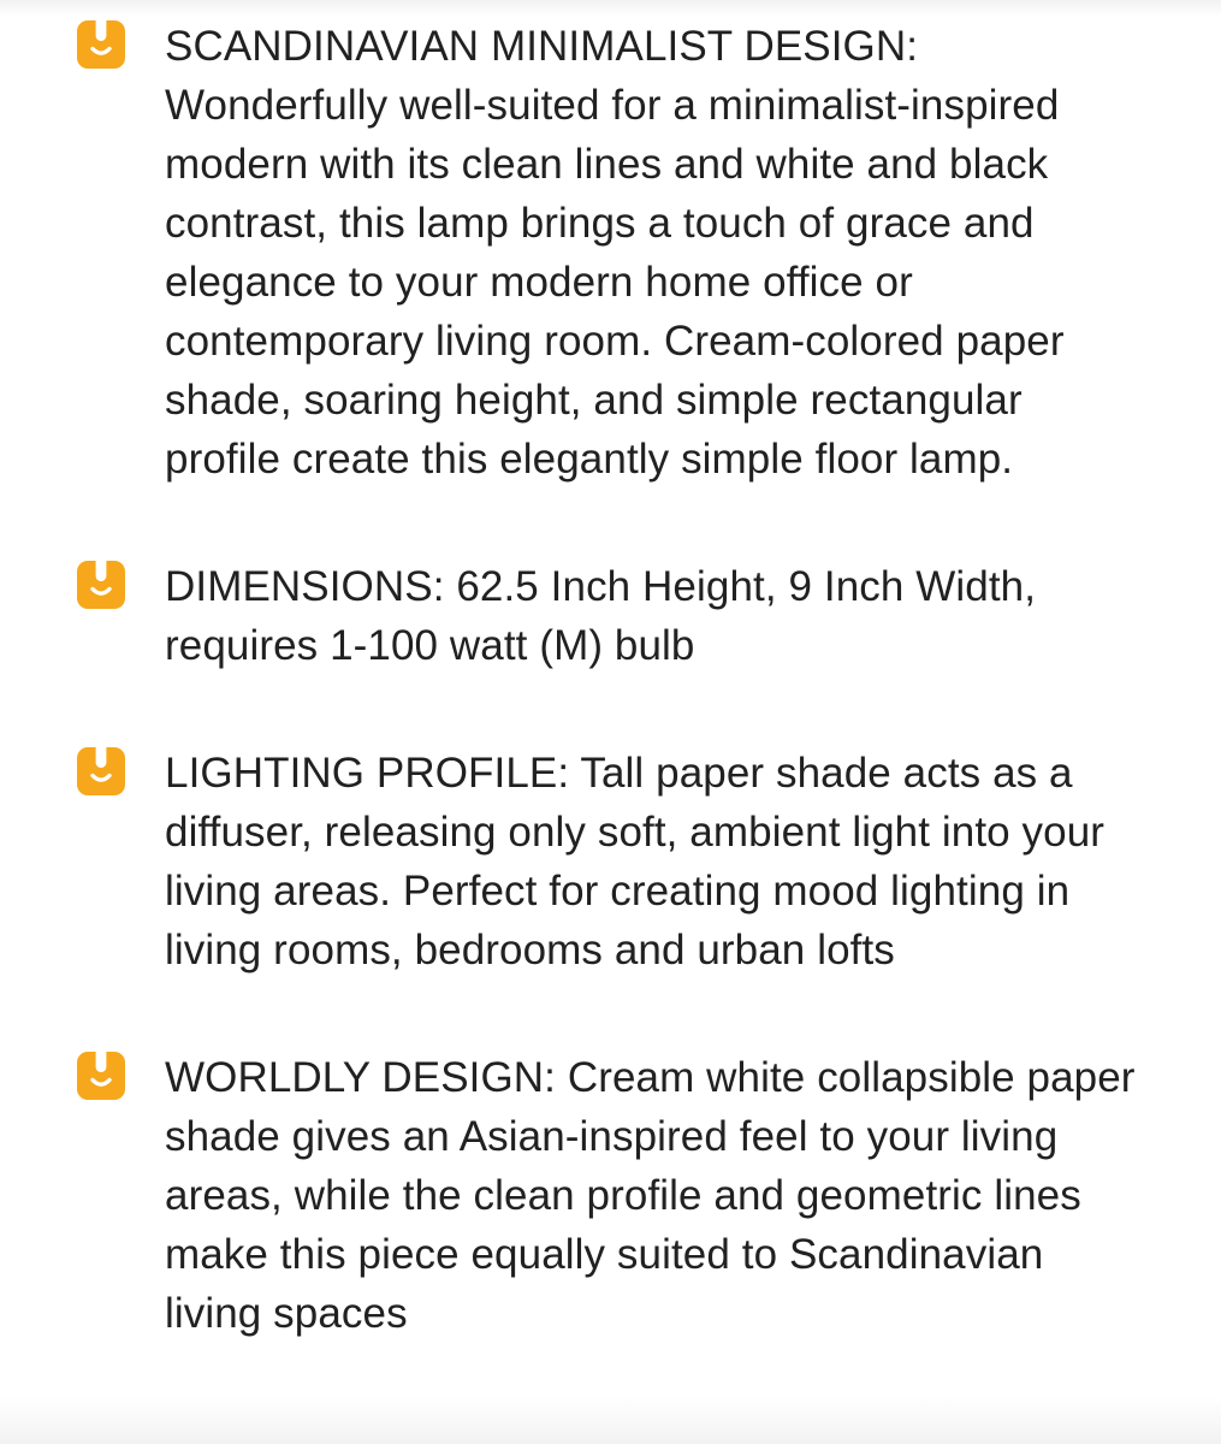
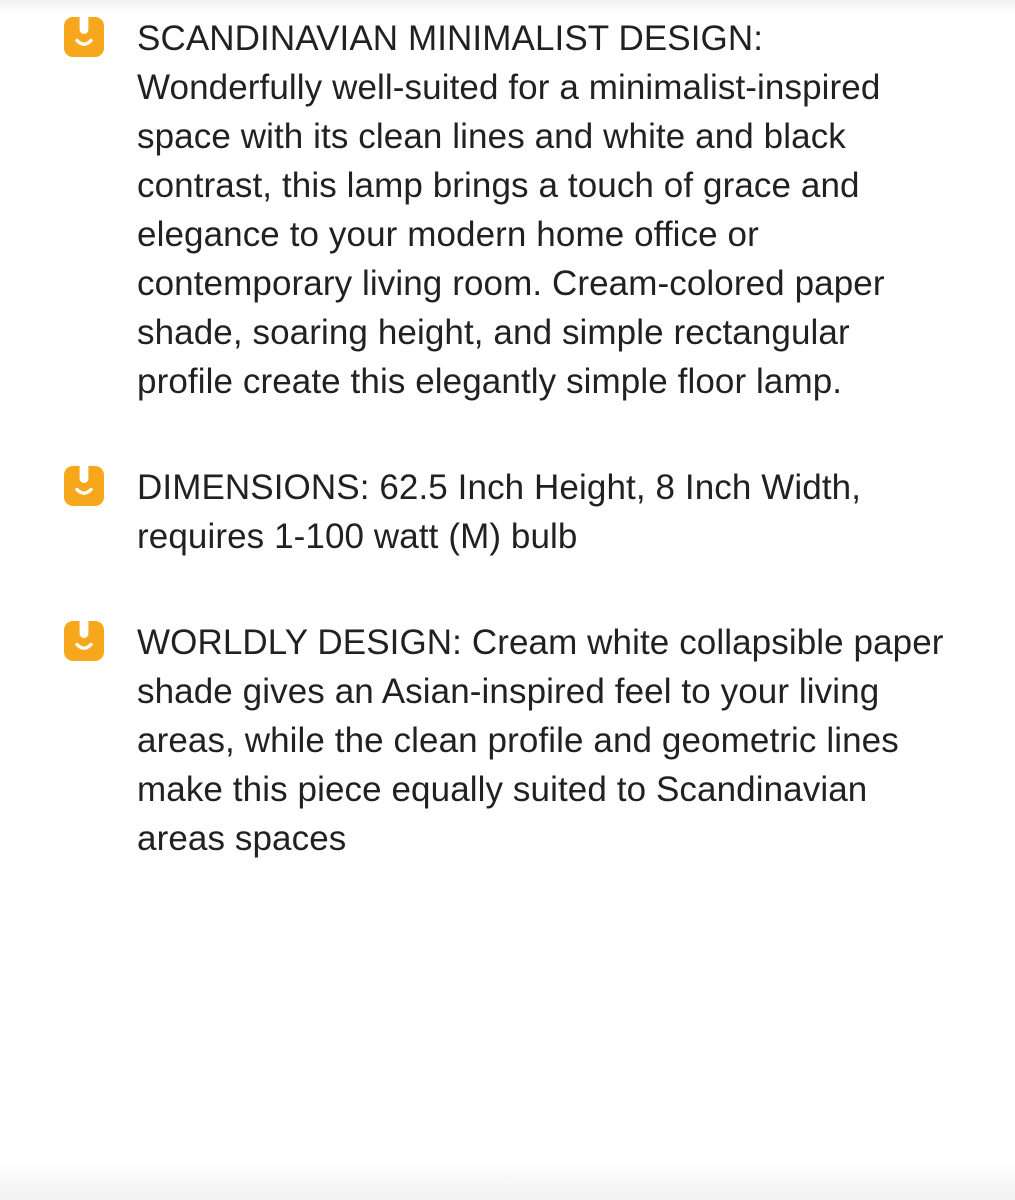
- SCANDINAVIAN MINIMALIST DESIGN: Wonderfully well-suited for a minimalist-inspired modern with its clean lines and white and black contrast, this lamp brings a touch of grace and elegance to your modern home office or contemporary living room. Cream-colored paper shade, soaring height, and simple rectangular profile create this elegantly simple floor lamp.
+ SCANDINAVIAN MINIMALIST DESIGN: Wonderfully well-suited for a minimalist-inspired space with its clean lines and white and black contrast, this lamp brings a touch of grace and elegance to your modern home office or contemporary living room. Cream-colored paper shade, soaring height, and simple rectangular profile create this elegantly simple floor lamp.
- DIMENSIONS: 62.5 Inch Height, 9 Inch Width, requires 1-100 watt (M) bulb
+ DIMENSIONS: 62.5 Inch Height, 8 Inch Width, requires 1-100 watt (M) bulb
- LIGHTING PROFILE: Tall paper shade acts as a diffuser, releasing only soft, ambient light into your living areas. Perfect for creating mood lighting in living rooms, bedrooms and urban lofts
- WORLDLY DESIGN: Cream white collapsible paper shade gives an Asian-inspired feel to your living areas, while the clean profile and geometric lines make this piece equally suited to Scandinavian living spaces
+ WORLDLY DESIGN: Cream white collapsible paper shade gives an Asian-inspired feel to your living areas, while the clean profile and geometric lines make this piece equally suited to Scandinavian areas spaces
